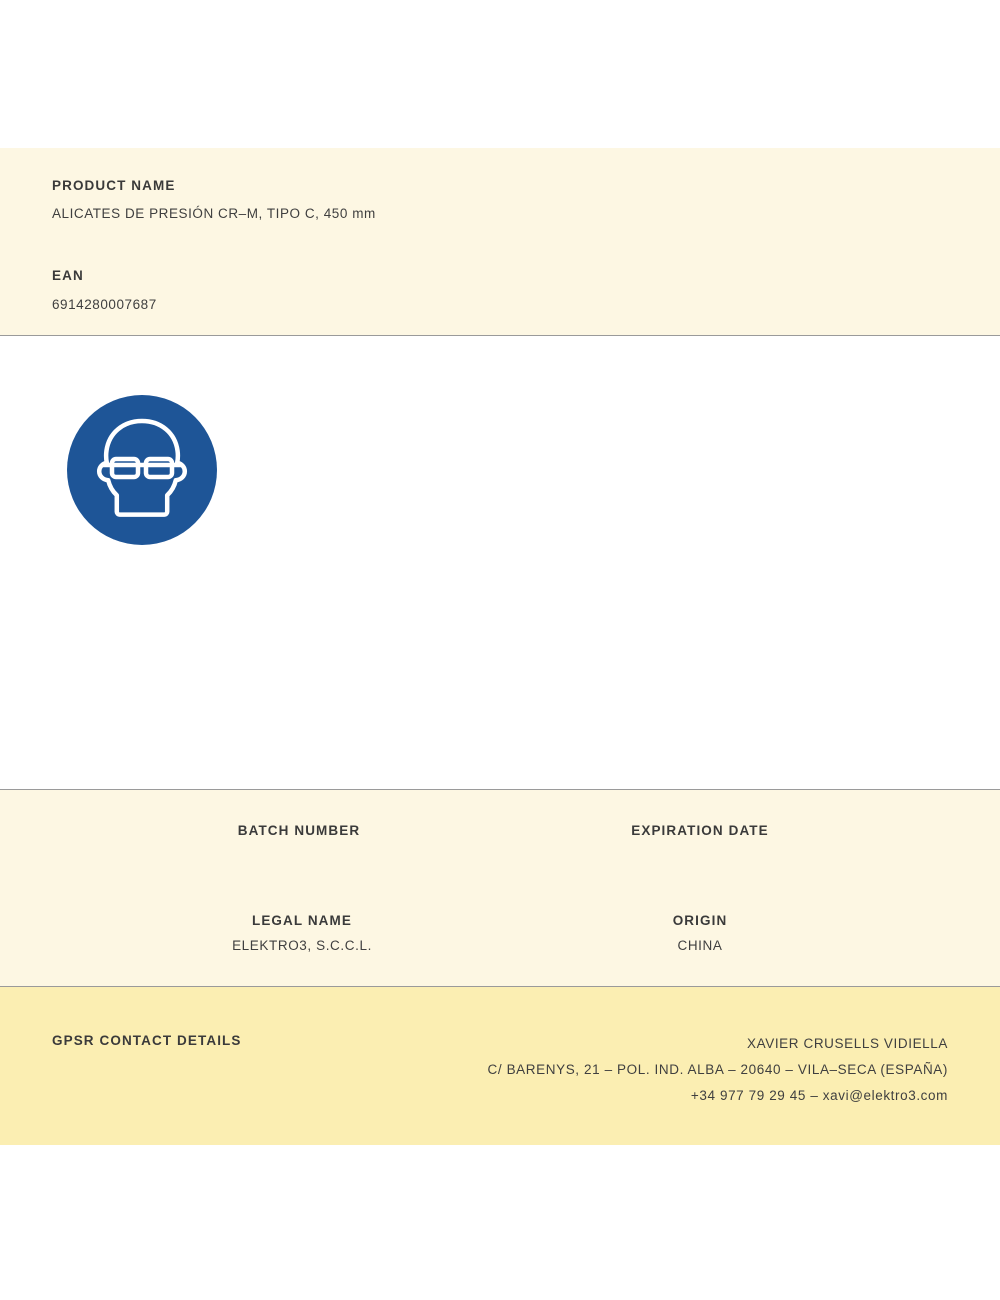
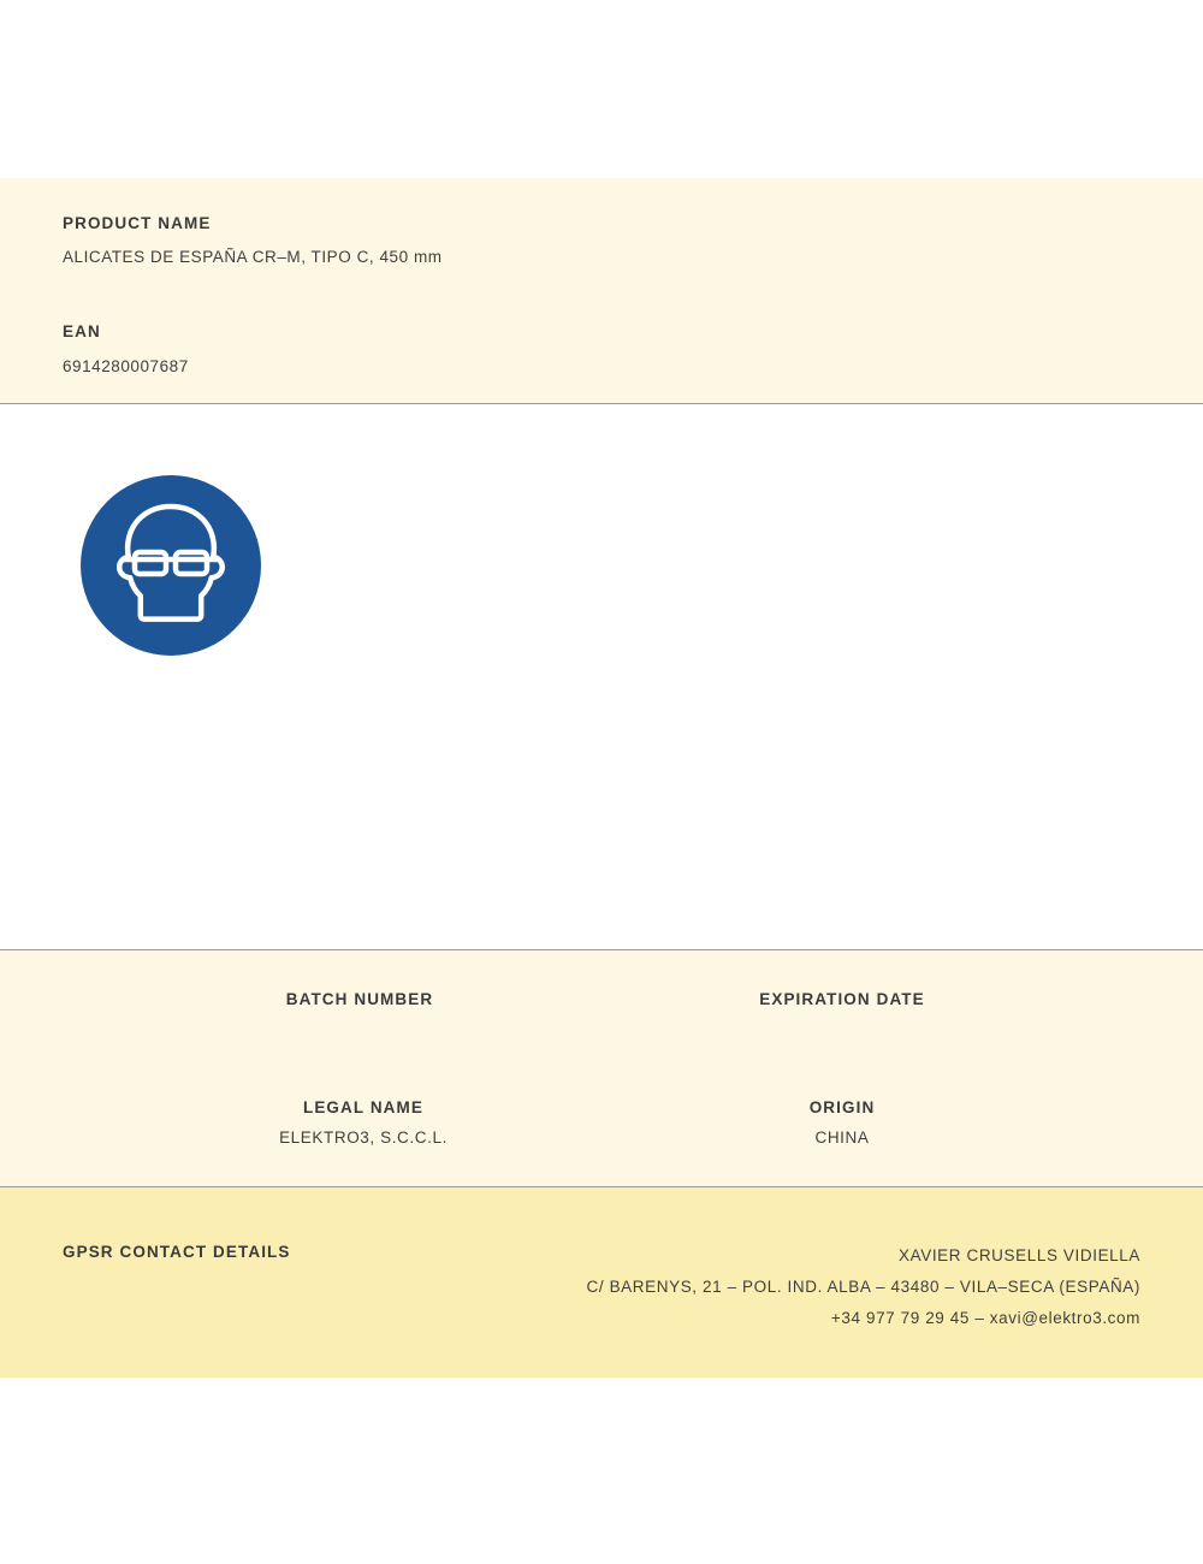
  PRODUCT NAME
- ALICATES DE PRESIÓN CR–M, TIPO C, 450 mm
+ ALICATES DE ESPAÑA CR–M, TIPO C, 450 mm
  EAN
  6914280007687
  BATCH NUMBER
  EXPIRATION DATE
  LEGAL NAME
  ELEKTRO3, S.C.C.L.
  ORIGIN
  CHINA
  GPSR CONTACT DETAILS
  XAVIER CRUSELLS VIDIELLA
- C/ BARENYS, 21 – POL. IND. ALBA – 20640 – VILA–SECA (ESPAÑA)
+ C/ BARENYS, 21 – POL. IND. ALBA – 43480 – VILA–SECA (ESPAÑA)
  +34 977 79 29 45 – xavi@elektro3.com
